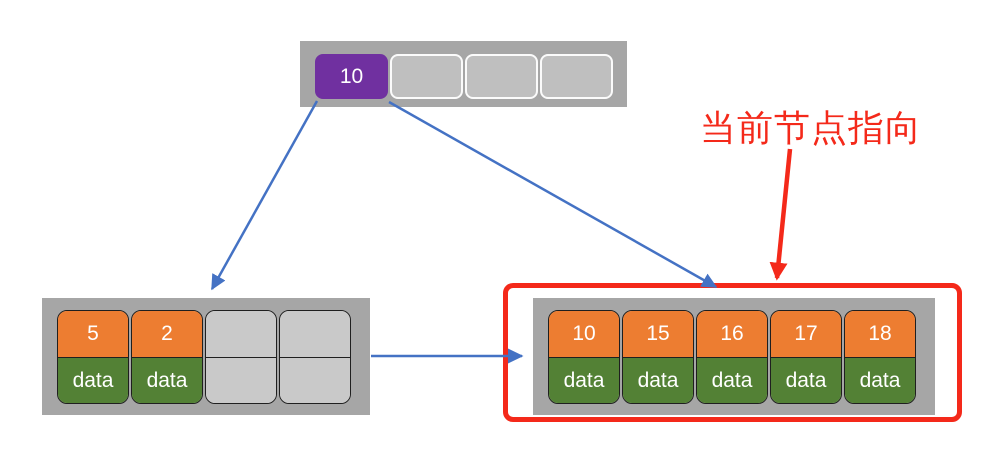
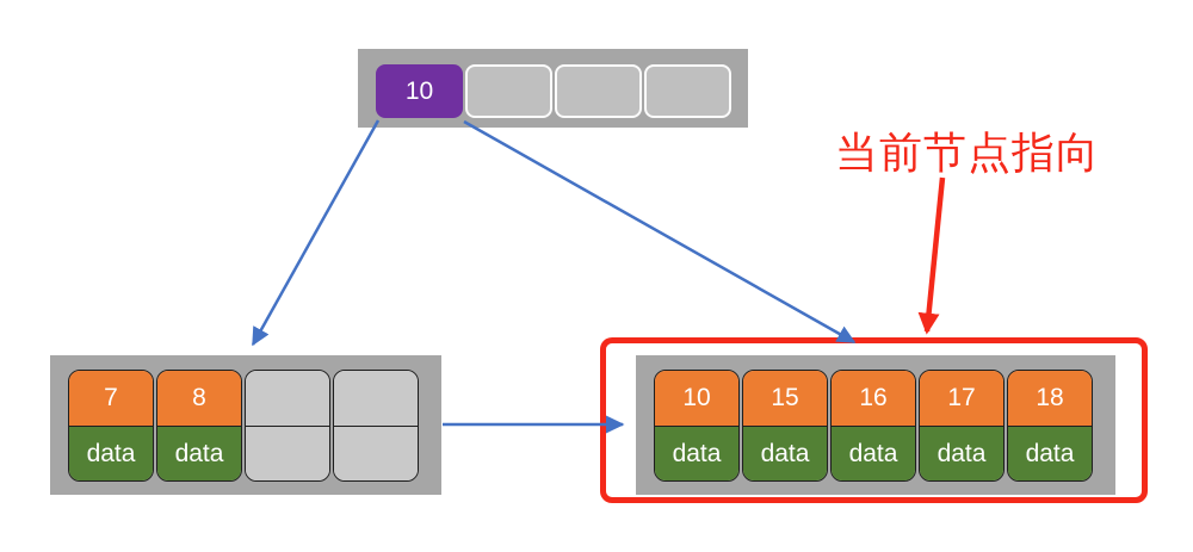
  10
- 5
+ 7
  data
- 2
+ 8
  data
  10
  data
  15
  data
  16
  data
  17
  data
  18
  data
  当前节点指向
